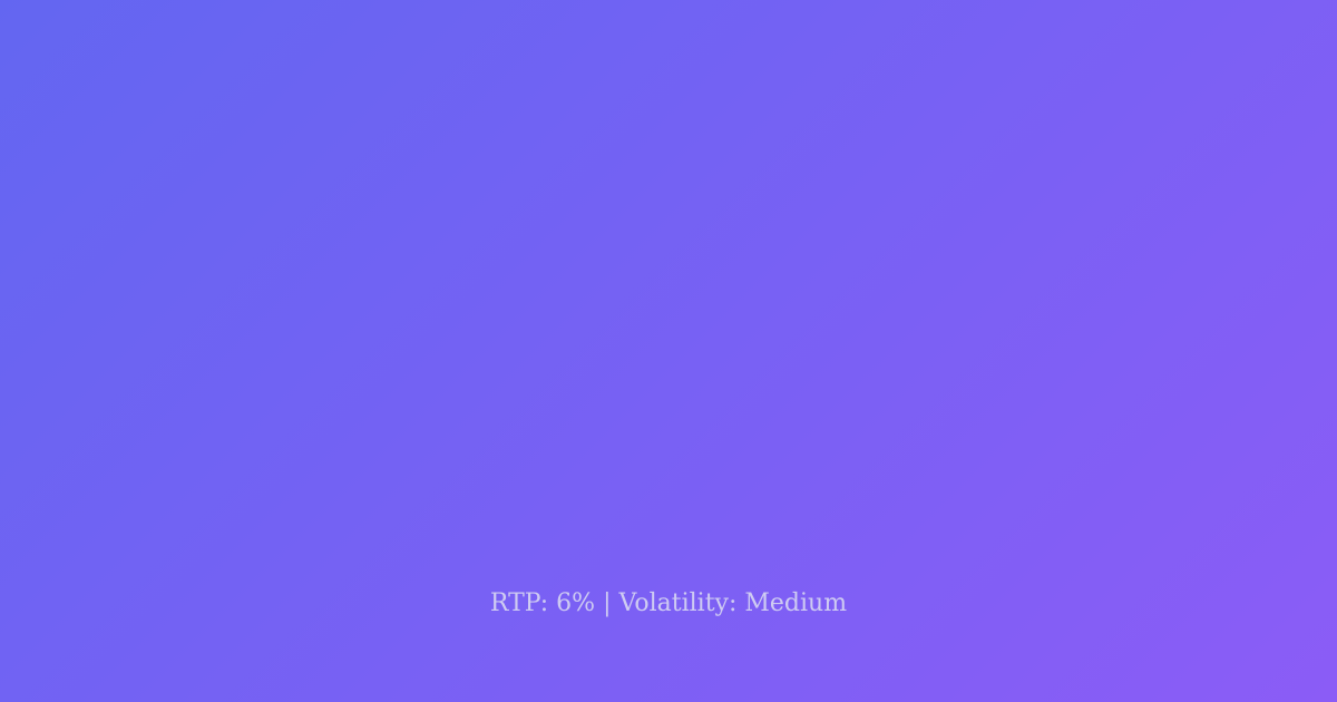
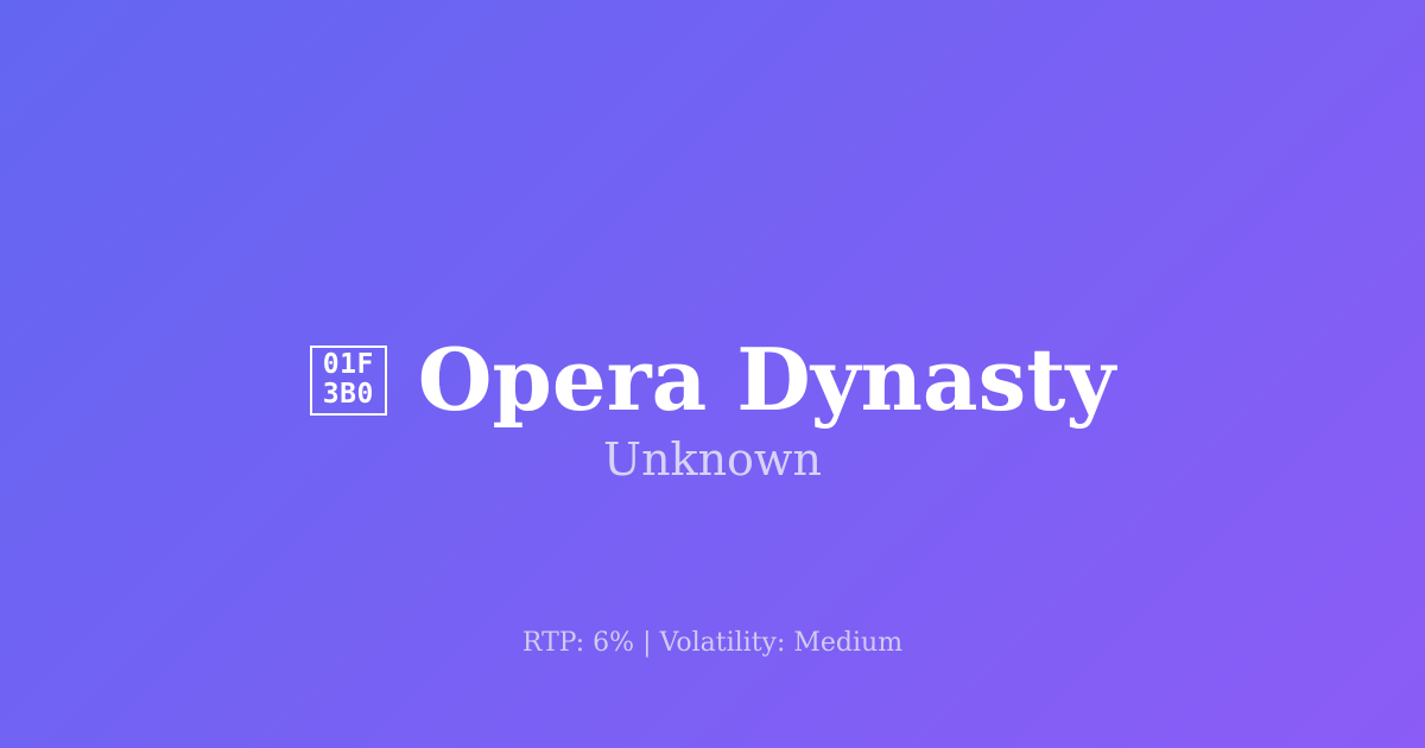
+ 01F
+ 3B0
+ Opera Dynasty
+ Unknown
  RTP: 6% | Volatility: Medium
